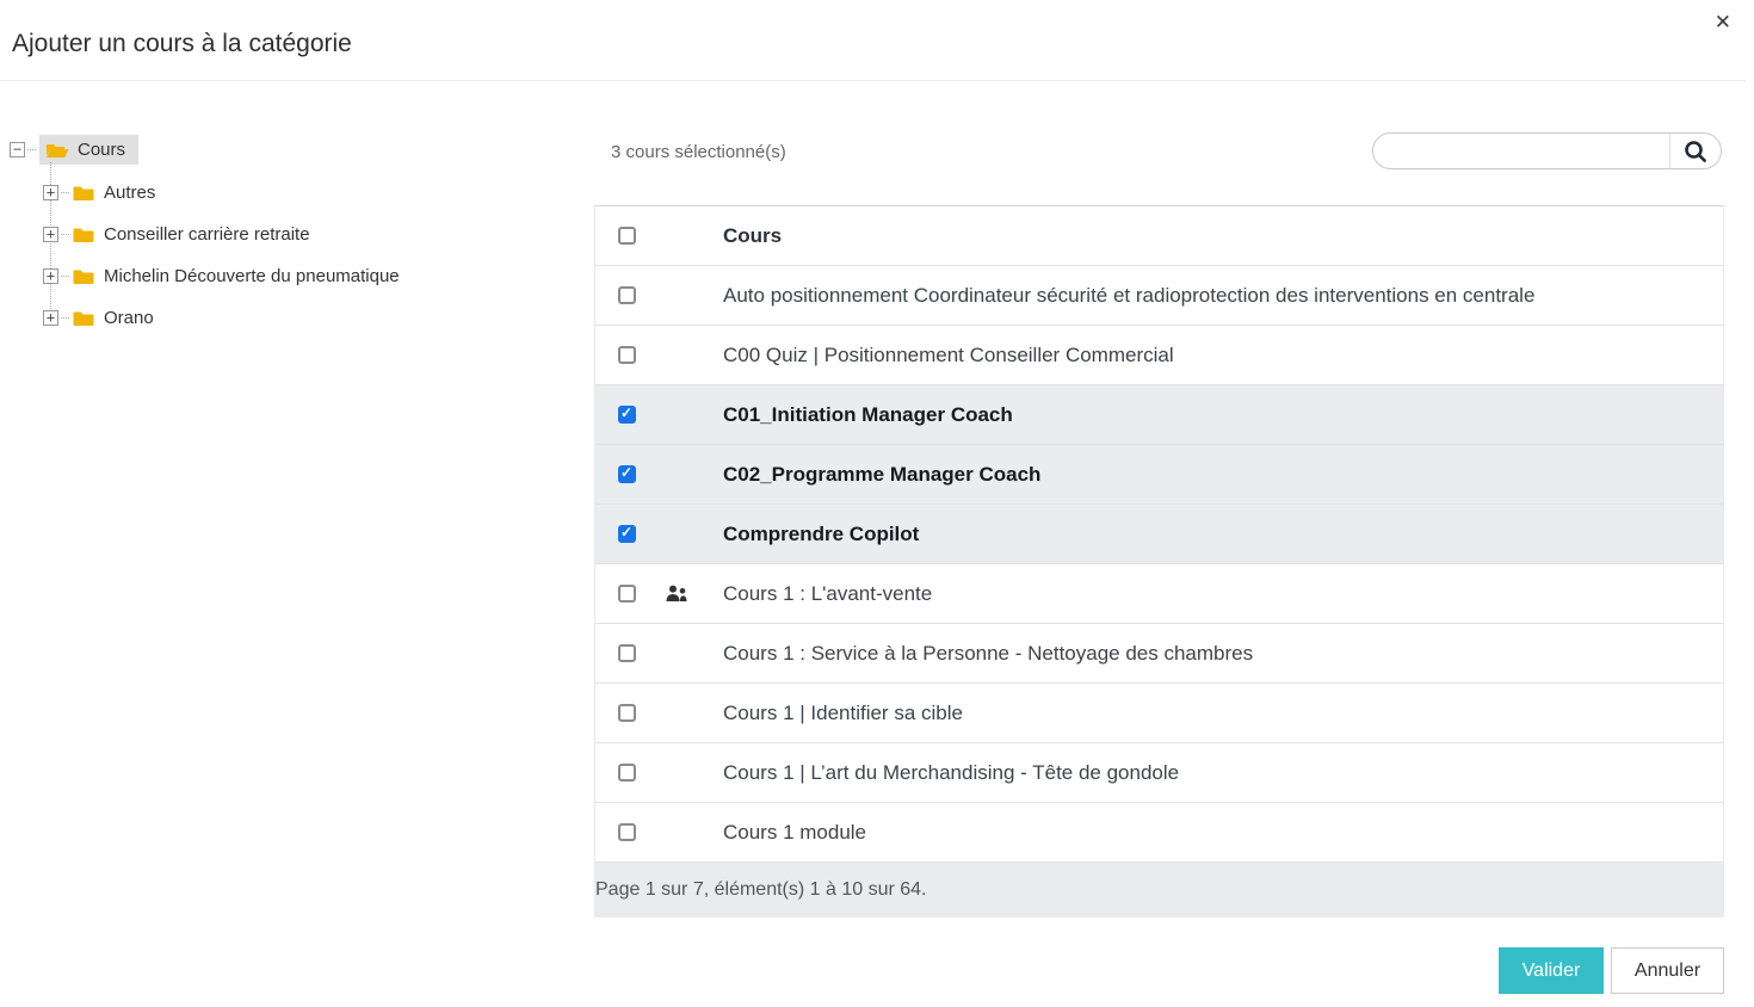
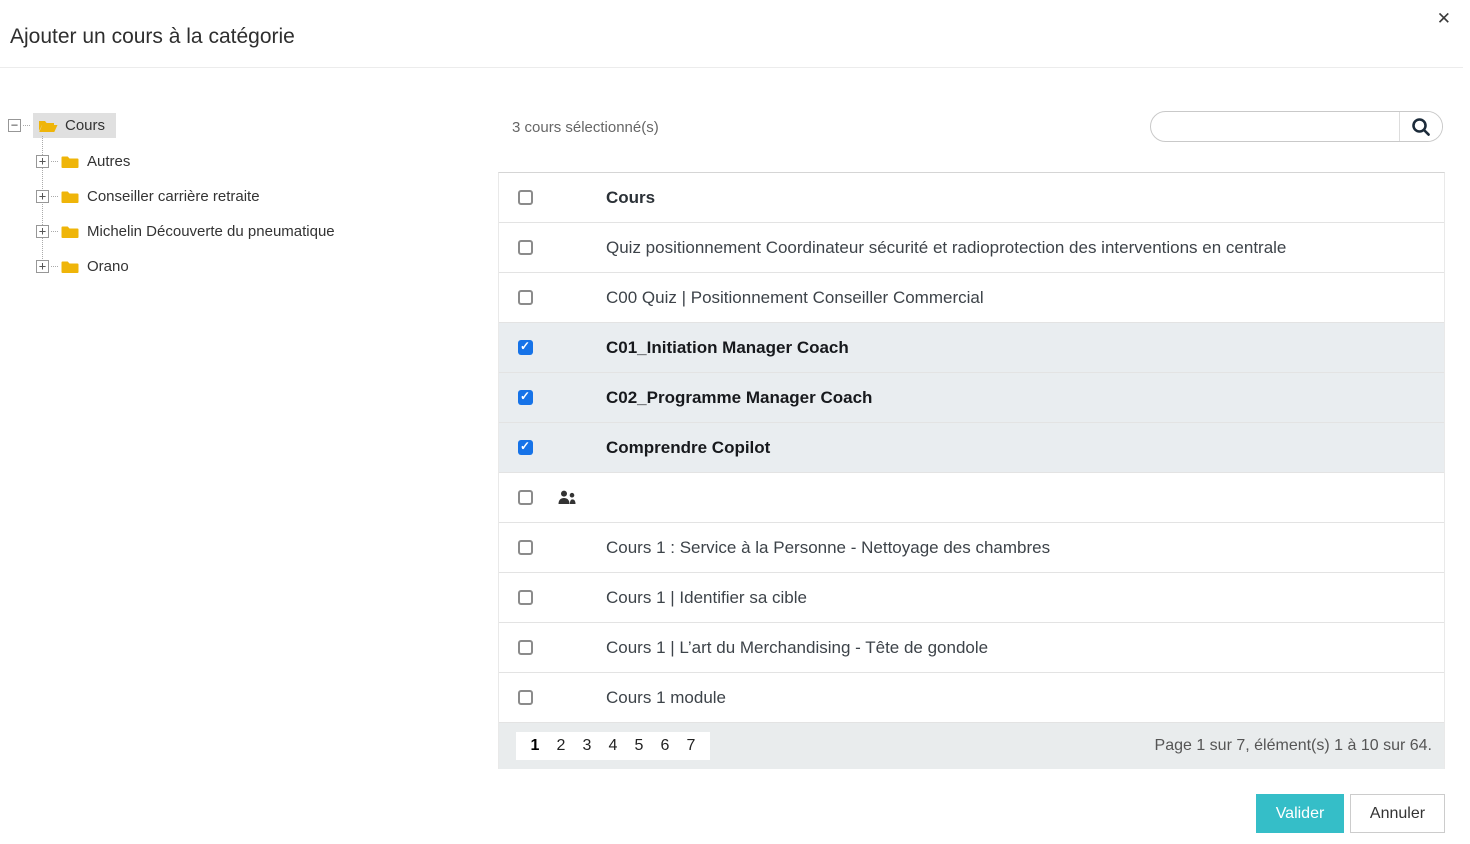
  Ajouter un cours à la catégorie
  ✕
  −
  Cours
  +
  Autres
  +
  Conseiller carrière retraite
  +
  Michelin Découverte du pneumatique
  +
  Orano
  3 cours sélectionné(s)
  Cours
- Auto positionnement Coordinateur sécurité et radioprotection des interventions en centrale
+ Quiz positionnement Coordinateur sécurité et radioprotection des interventions en centrale
  C00 Quiz | Positionnement Conseiller Commercial
  C01_Initiation Manager Coach
  C02_Programme Manager Coach
  Comprendre Copilot
- Cours 1 : L'avant-vente
  Cours 1 : Service à la Personne - Nettoyage des chambres
  Cours 1 | Identifier sa cible
  Cours 1 | L’art du Merchandising - Tête de gondole
  Cours 1 module
+ 1
+ 2
+ 3
+ 4
+ 5
+ 6
+ 7
  Page 1 sur 7, élément(s) 1 à 10 sur 64.
  Valider
  Annuler
